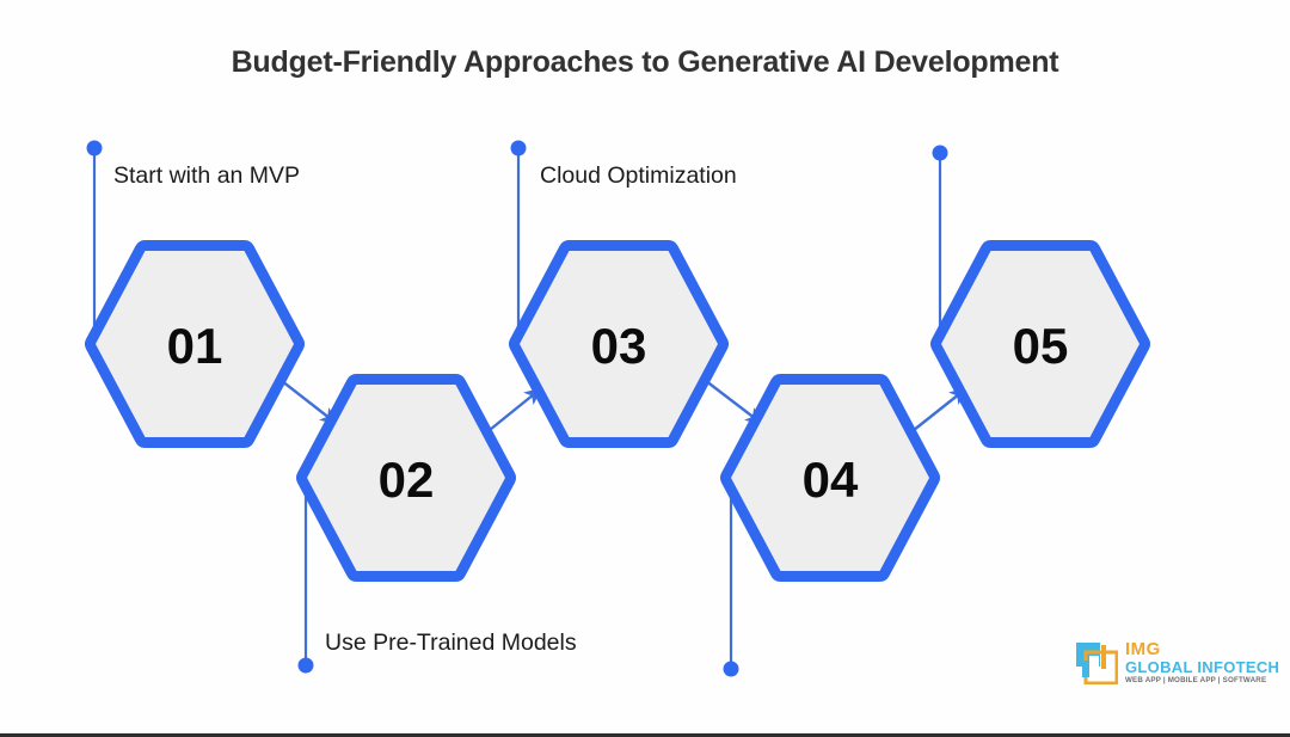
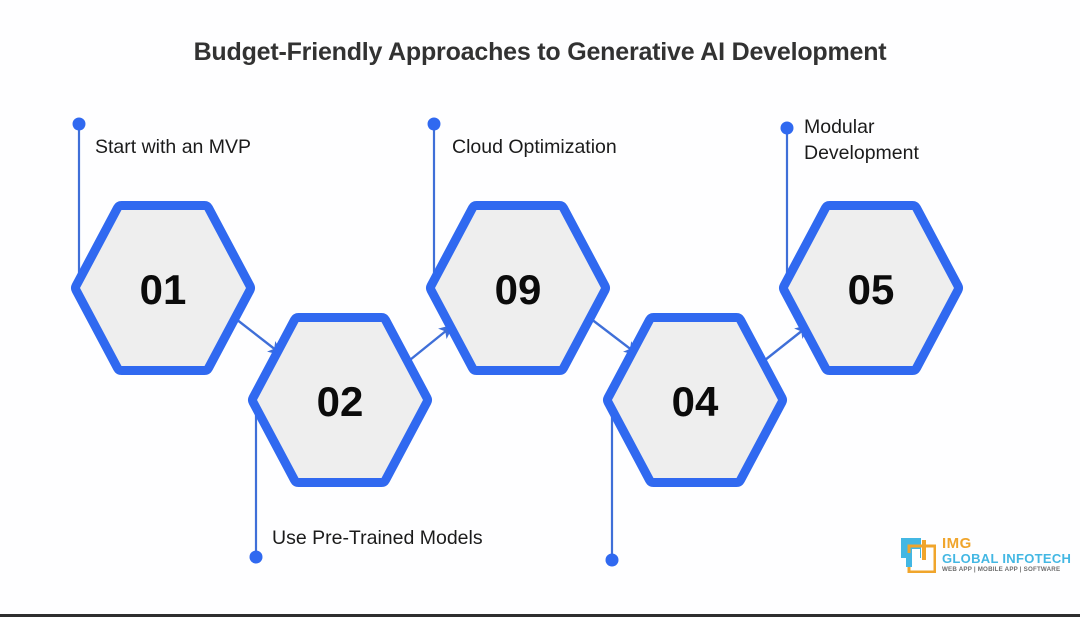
  Budget-Friendly Approaches to Generative AI Development
  01
  02
- 03
+ 09
  04
  05
  Start with an MVP
  Use Pre-Trained Models
  Cloud Optimization
+ Modular
+ Development
  IMG
  GLOBAL INFOTECH
